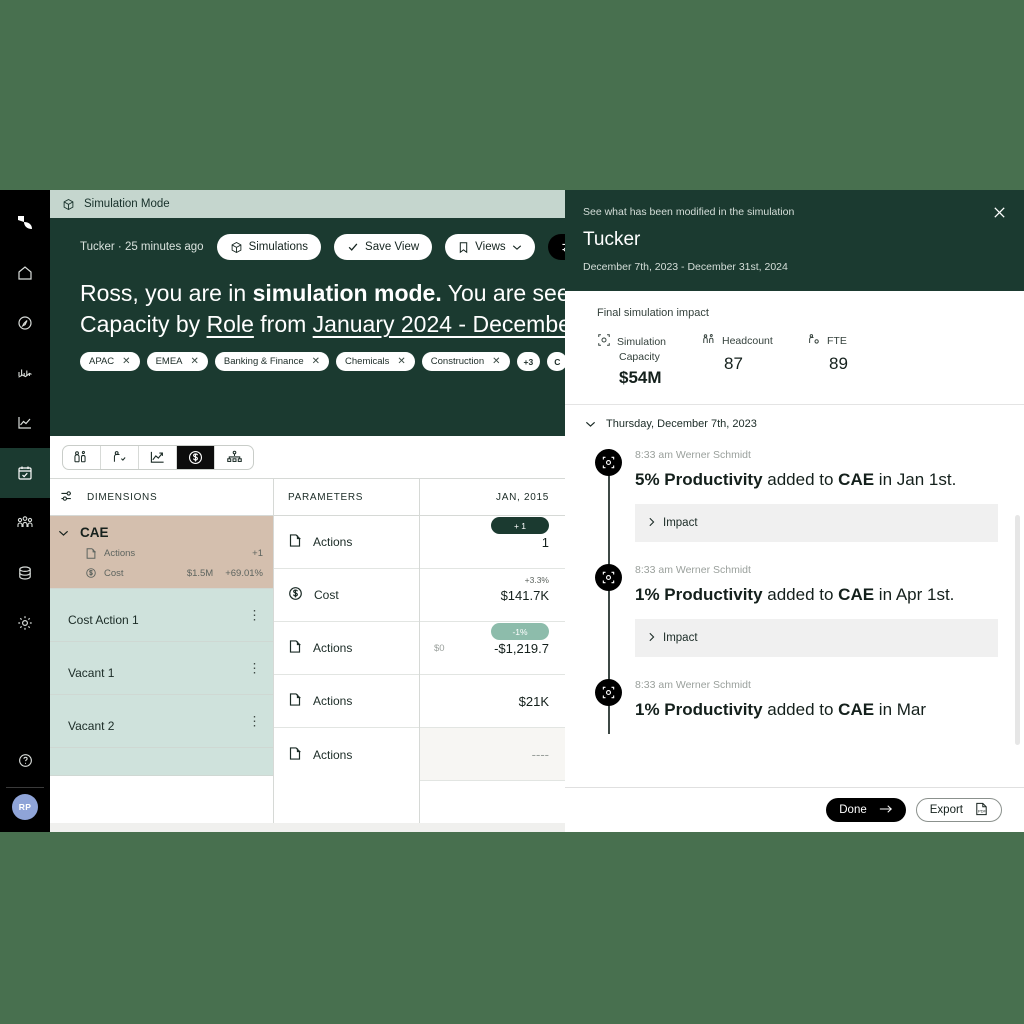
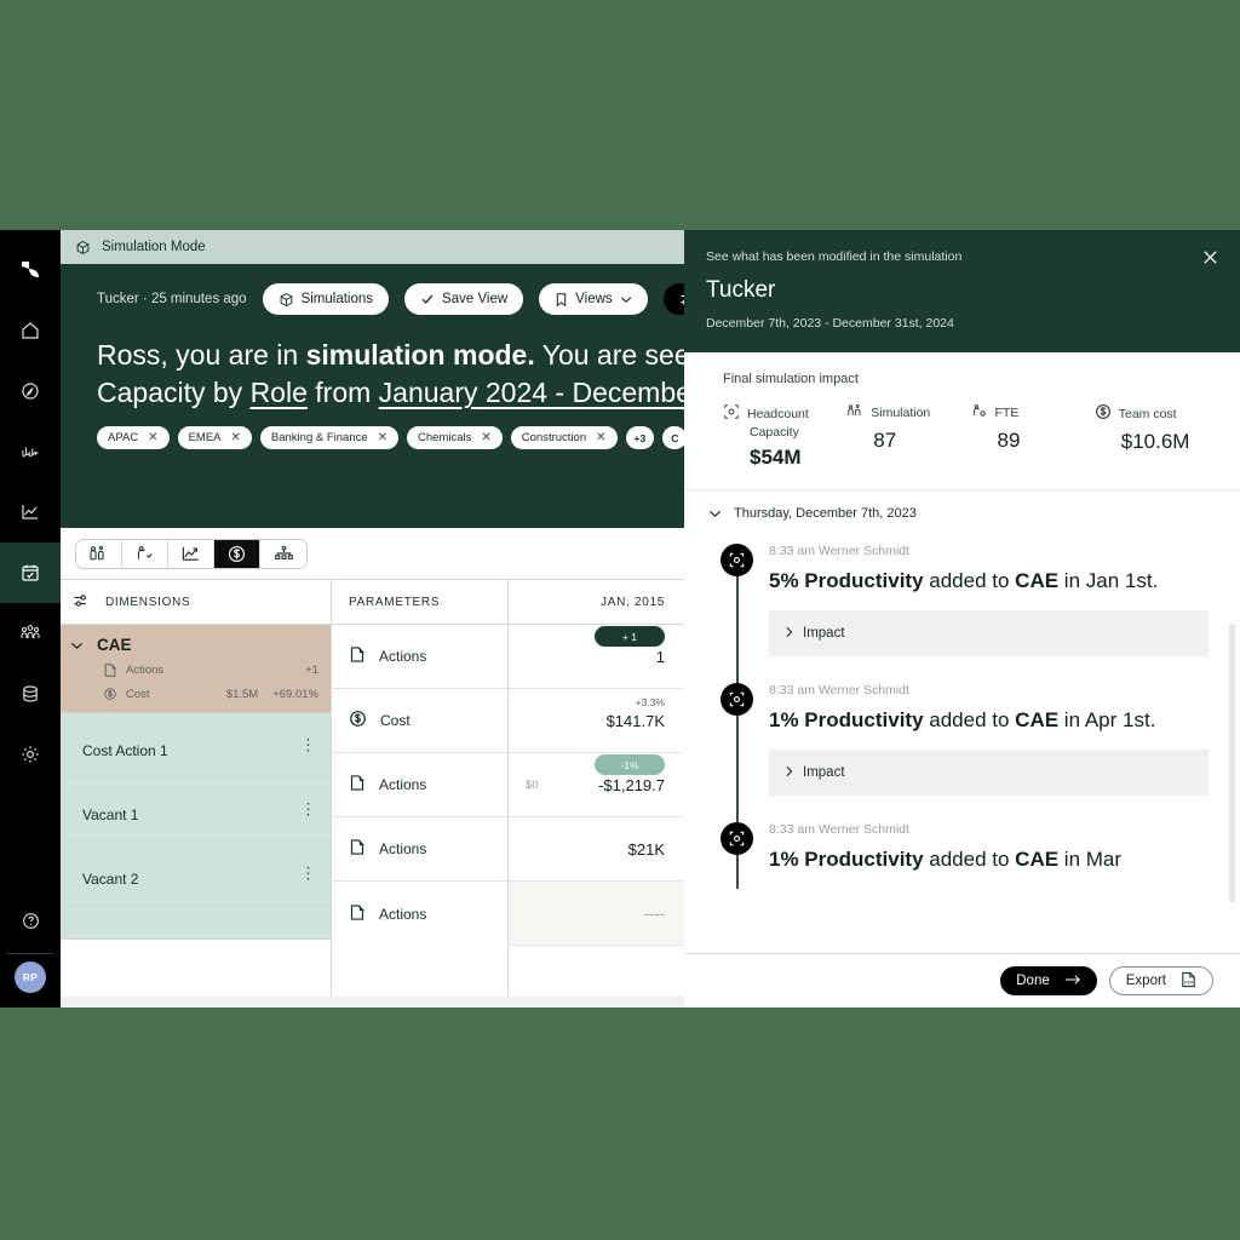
  RP
  Simulation Mode
  Tucker · 25 minutes ago
  Simulations
  Save View
  Views
  Ross, you are in simulation mode. You are see
  Capacity by Role from January 2024 - Decemb
  APAC
  ✕
  EMEA
  ✕
  Banking & Finance
  ✕
  Chemicals
  ✕
  Construction
  ✕
  +3
  C
  DIMENSIONS
  PARAMETERS
  JAN, 2015
  CAE
  Actions
  +1
  Cost
  $1.5M
  +69.01%
  Cost Action 1
  ⋮
  Vacant 1
  ⋮
  Vacant 2
  ⋮
  Actions
  Cost
  Actions
  Actions
  Actions
  + 1
  1
  +3.3%
  $141.7K
  -1%
  $0
  -$1,219.7
  $21K
  ----
  See what has been modified in the simulation
  Tucker
  December 7th, 2023 - December 31st, 2024
  Final simulation impact
- Simulation
+ Headcount
  Capacity
  $54M
- Headcount
+ Simulation
  87
  FTE
  89
+ Team cost
+ $10.6M
  Thursday, December 7th, 2023
  8:33 am Werner Schmidt
  5% Productivity added to CAE in Jan 1st.
  Impact
  8:33 am Werner Schmidt
  1% Productivity added to CAE in Apr 1st.
  Impact
  8:33 am Werner Schmidt
  1% Productivity added to CAE in Mar
  Done
  Export
